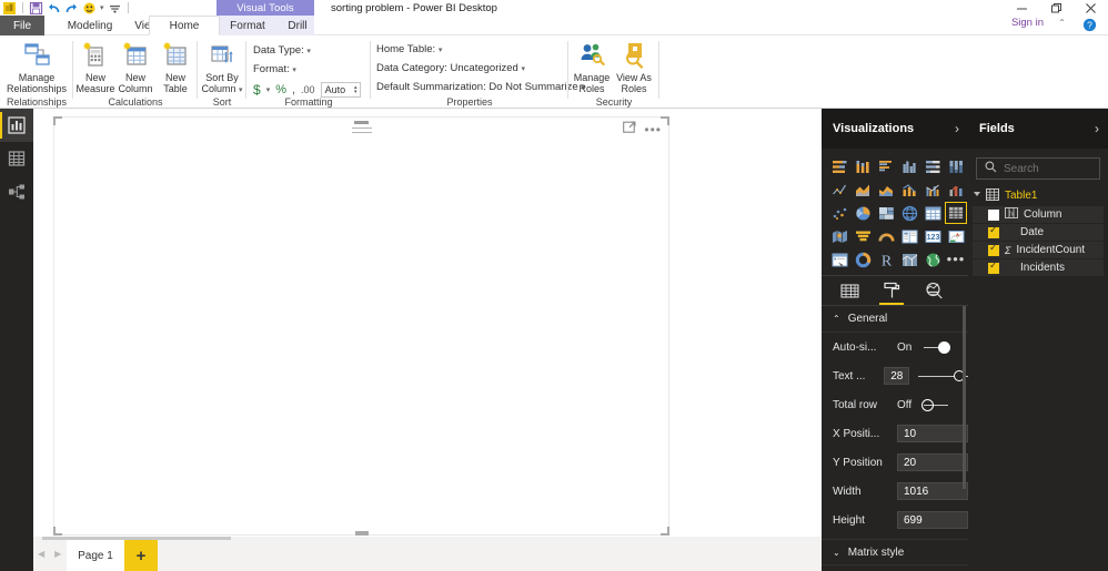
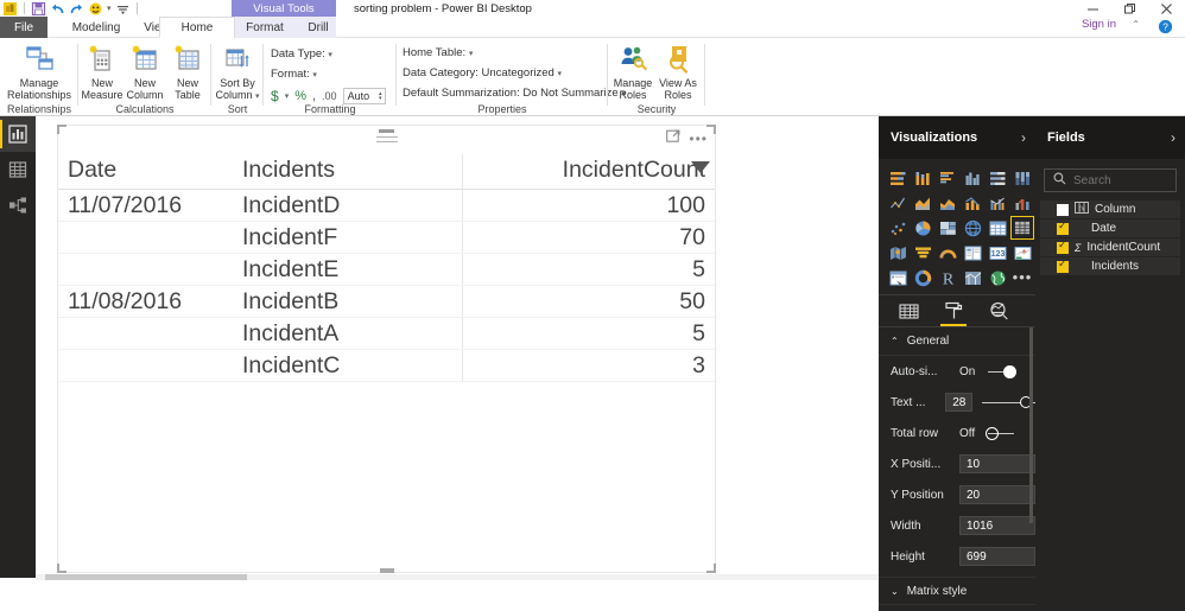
  Visual Tools
  sorting problem - Power BI Desktop
  File
  Modeling
  Vie
  Home
  Format
  Drill
  Sign in
  ⌃
  ?
  Manage
  Relationships
  Relationships
  New
  Measure
  New
  Column
  New
  Table
  Calculations
  Sort By
  Column
  Sort
  Data Type:
  Format:
  $
  %
  ,
  .00
  Auto
  Formatting
  Home Table:
  Data Category: Uncategorized
  Default Summarization: Do Not Summarize
  Properties
  Manage
  Roles
  View As
  Roles
  Security
  •••
+ Date	Incidents	IncidentCount
+ 11/07/2016	IncidentD	100
+ 	IncidentF	70
+ 	IncidentE	5
+ 11/08/2016	IncidentB	50
+ 	IncidentA	5
+ 	IncidentC	3
  Visualizations
  ›
  R
  •••
  ⌃
  General
  Auto-si...
  On
  Text ...
  28
  Total row
  Off
  X Positi...
  10
  Y Position
  20
  Width
  1016
  Height
  699
  ⌄
  Matrix style
  Fields
  ›
  Search
- Table1
  Column
  Date
  Σ
  IncidentCount
  Incidents
- ◀
- ▶
- Page 1
- +
